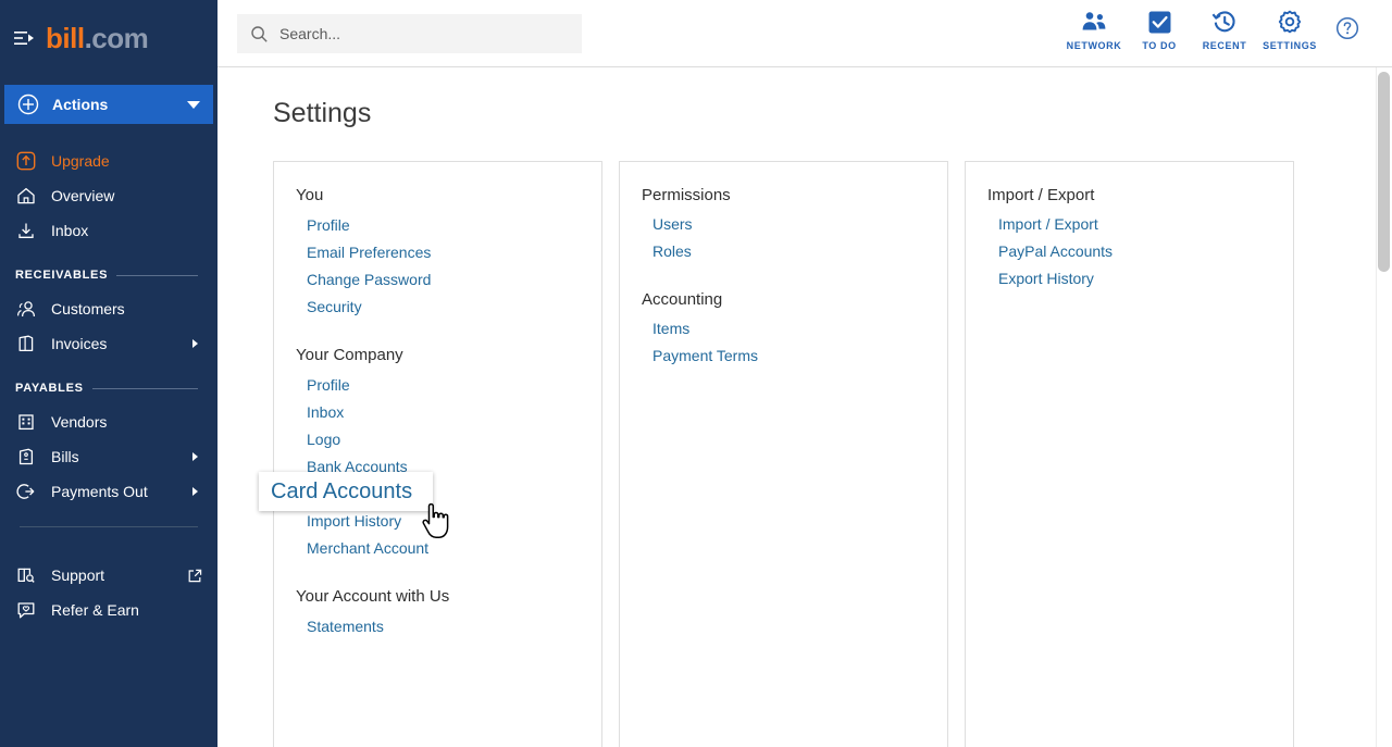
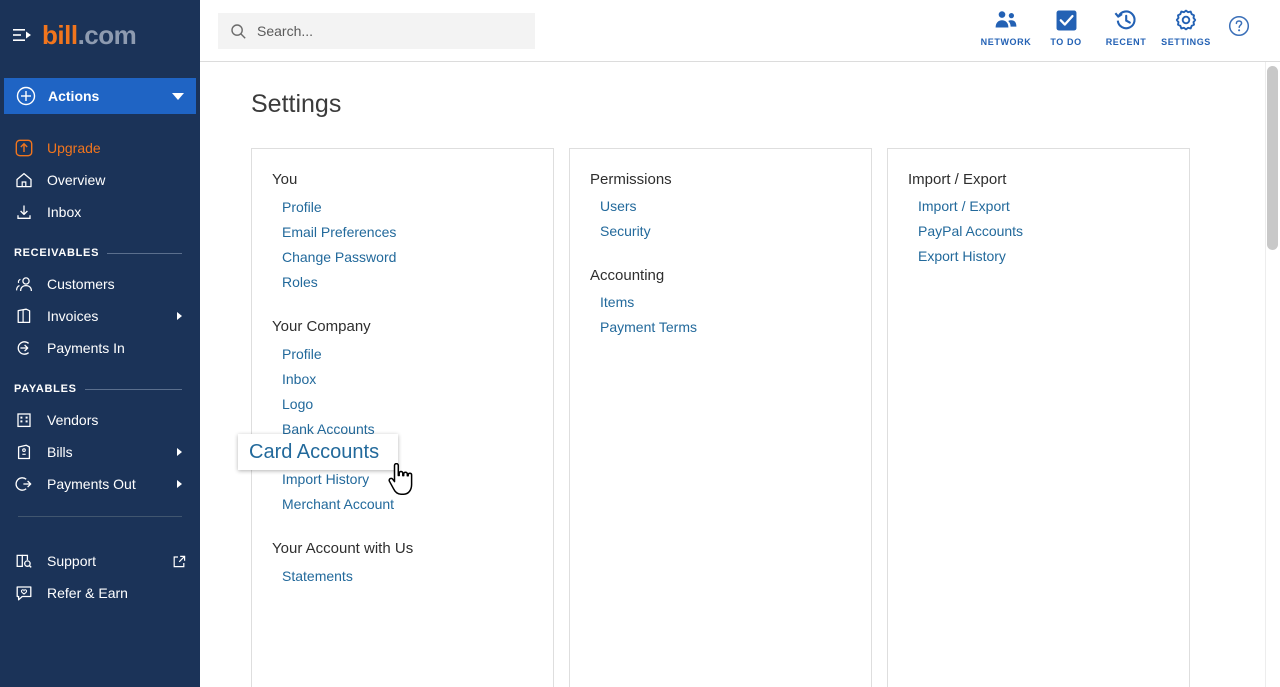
  bill
  .com
  Actions
  Upgrade
  Overview
  Inbox
  RECEIVABLES
  Customers
  Invoices
+ Payments In
  PAYABLES
  Vendors
  Bills
  Payments Out
  Support
  Refer & Earn
  Search...
  NETWORK
  TO DO
  RECENT
  SETTINGS
  Settings
  You
  Profile
  Email Preferences
  Change Password
- Security
+ Roles
  Your Company
  Profile
  Inbox
  Logo
  Bank Accounts
  Import History
  Merchant Account
  Your Account with Us
  Statements
  Permissions
  Users
- Roles
+ Security
  Accounting
  Items
  Payment Terms
  Import / Export
  Import / Export
  PayPal Accounts
  Export History
  Card Accounts
